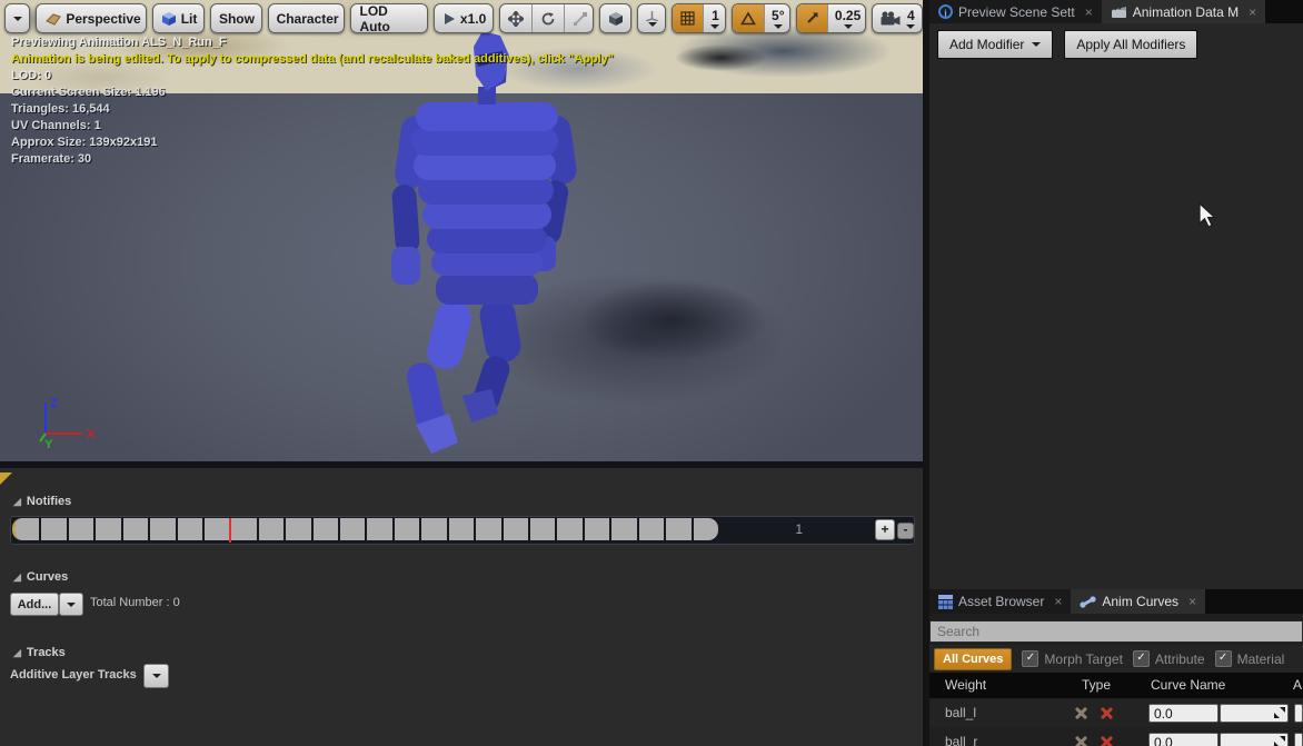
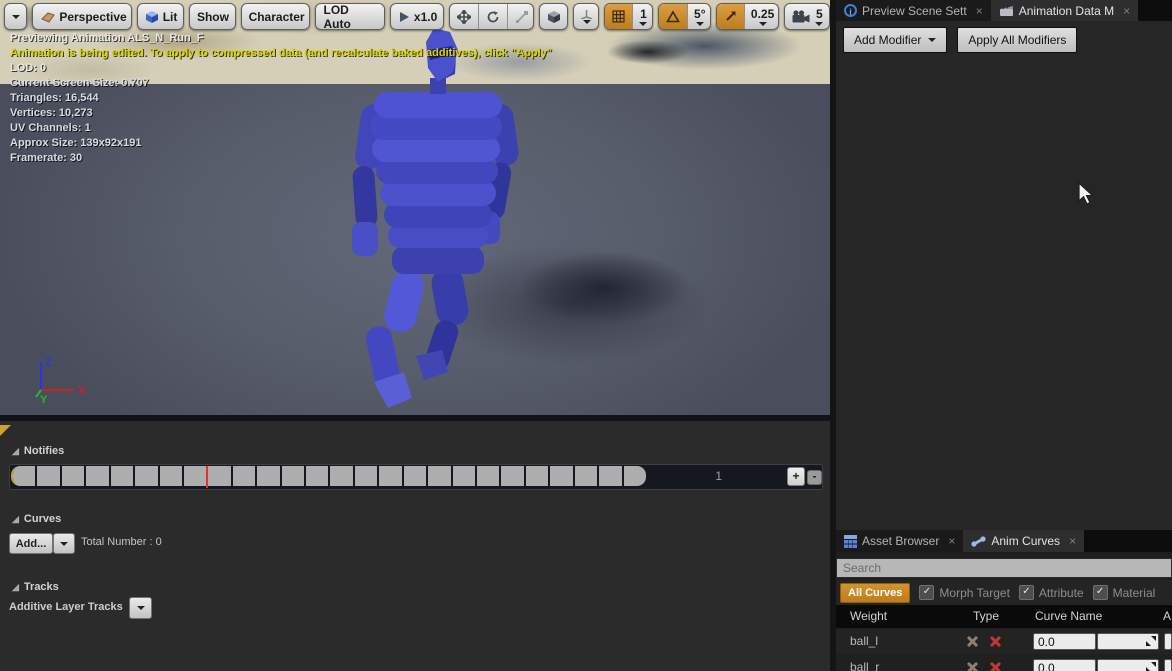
  Perspective
  Lit
  Show
  Character
  LOD Auto
  x1.0
  1
  5°
  0.25
- 4
+ 5
  Previewing Animation ALS_N_Run_F
  Animation is being edited. To apply to compressed data (and recalculate baked additives), click "Apply"
  LOD: 0
- Current Screen Size: 1.196
+ Current Screen Size: 0.707
  Triangles: 16,544
+ Vertices: 10,273
  UV Channels: 1
  Approx Size: 139x92x191
  Framerate: 30
  Z
  X
  Y
  ◢
  Notifies
  1
  +
  -
  ◢
  Curves
  Add...
  Total Number : 0
  ◢
  Tracks
  Additive Layer Tracks
  i
  Preview Scene Sett
  ×
  Animation Data M
  ×
  Add Modifier
  Apply All Modifiers
  Asset Browser
  ×
  Anim Curves
  ×
  Search
  All Curves
  ✓
  Morph Target
  ✓
  Attribute
  ✓
  Material
  Weight
  Type
  Curve Name
  A
  ball_l
  0.0
  ball_r
  0.0
